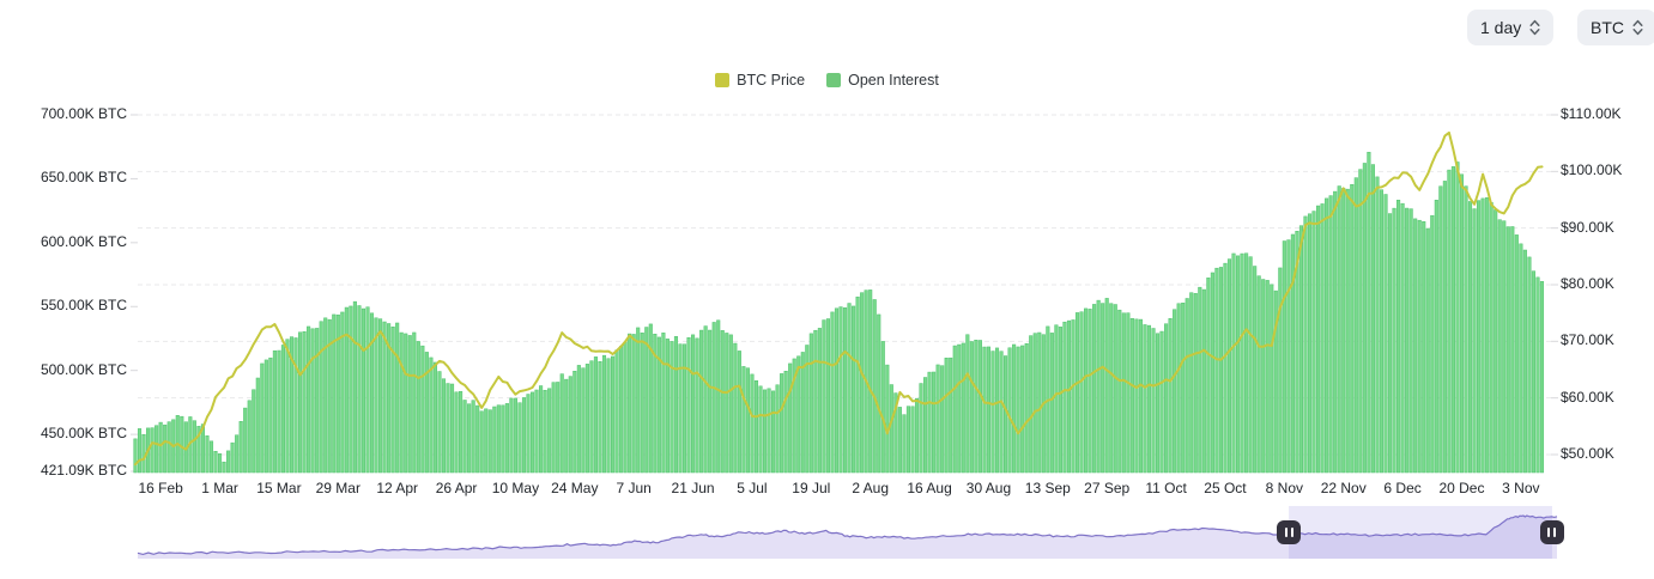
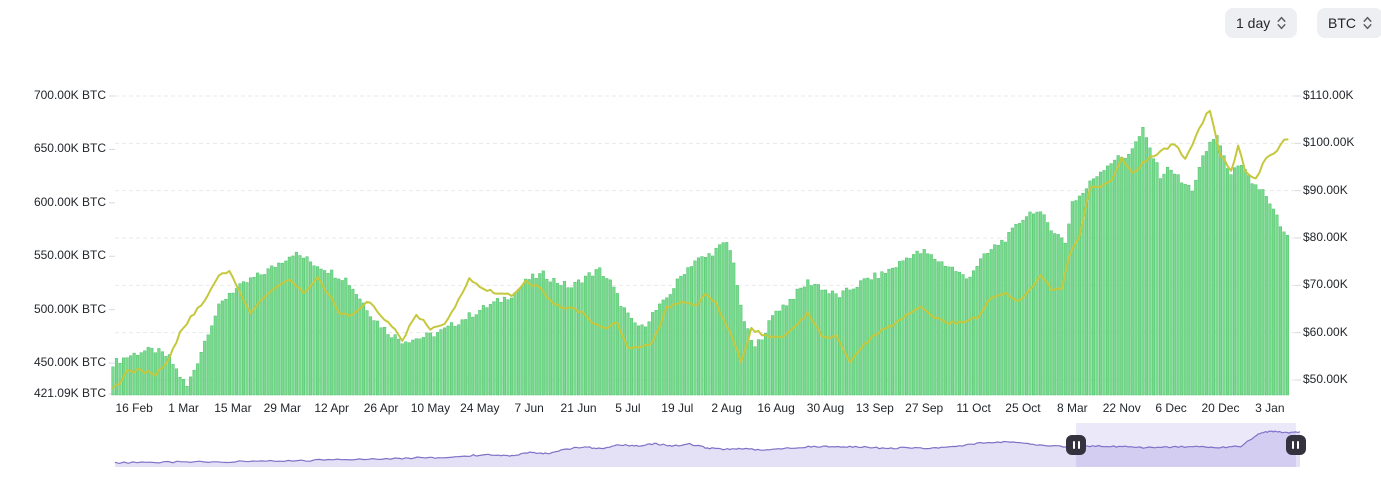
  1 day
  BTC
- BTC Price
- Open Interest
  700.00K BTC
  650.00K BTC
  600.00K BTC
  550.00K BTC
  500.00K BTC
  450.00K BTC
  421.09K BTC
  $110.00K
  $100.00K
  $90.00K
  $80.00K
  $70.00K
  $60.00K
  $50.00K
  16 Feb
  1 Mar
  15 Mar
  29 Mar
  12 Apr
  26 Apr
  10 May
  24 May
  7 Jun
  21 Jun
  5 Jul
  19 Jul
  2 Aug
  16 Aug
  30 Aug
  13 Sep
  27 Sep
  11 Oct
  25 Oct
- 8 Nov
+ 8 Mar
  22 Nov
  6 Dec
  20 Dec
- 3 Nov
+ 3 Jan
